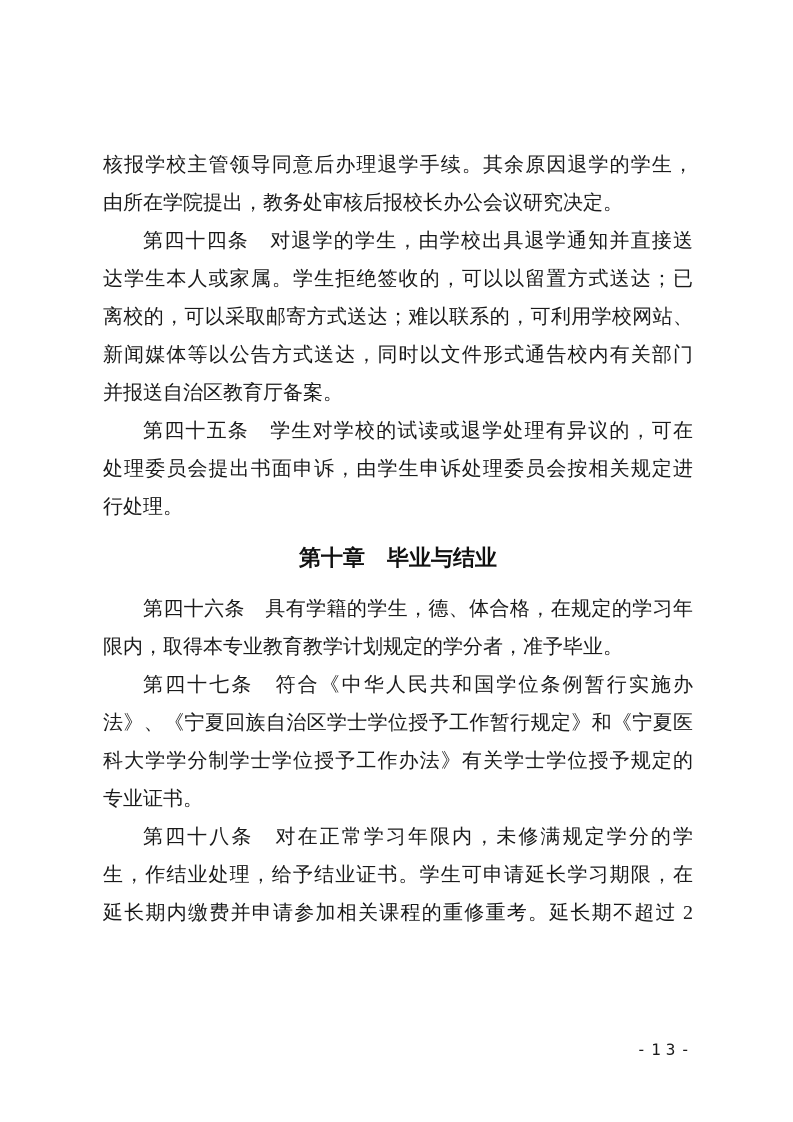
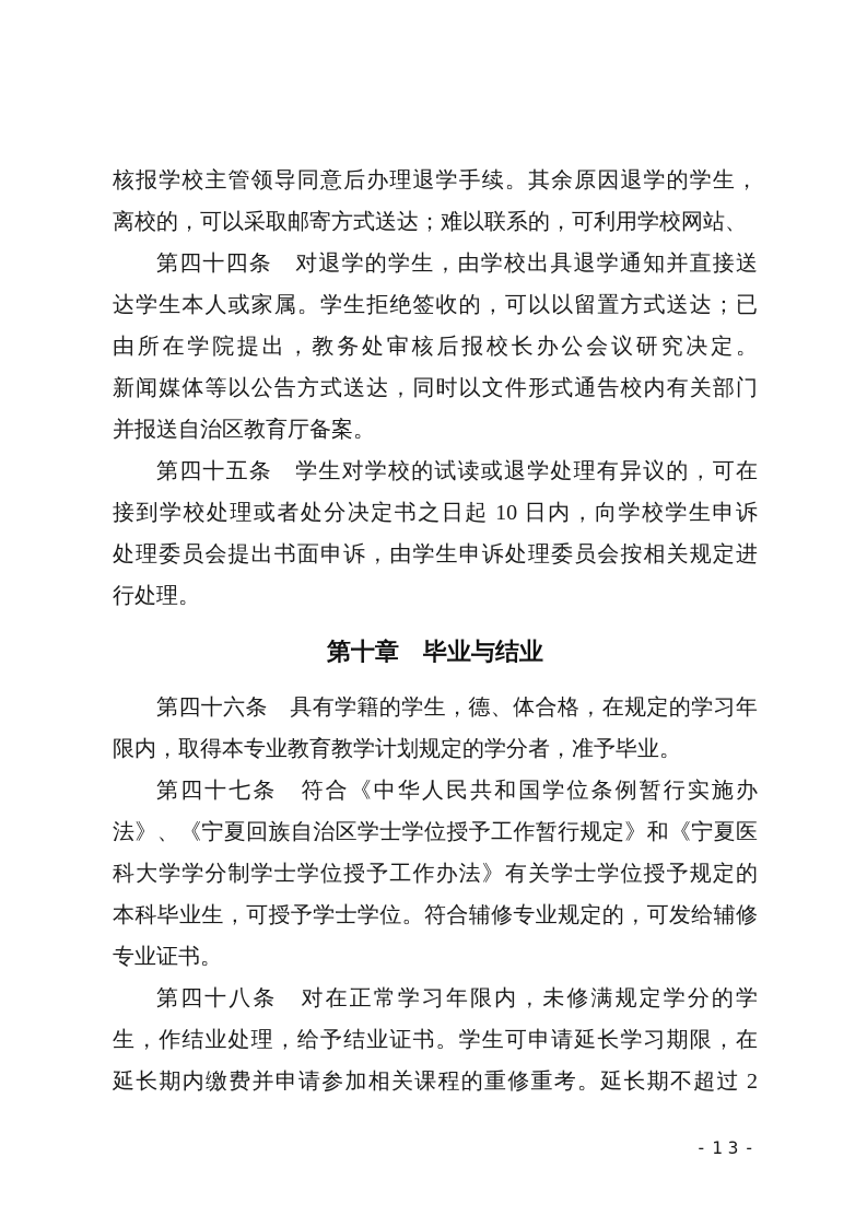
  核报学校主管领导同意后办理退学手续。其余原因退学的学生，
- 由所在学院提出，教务处审核后报校长办公会议研究决定。
+ 离校的，可以采取邮寄方式送达；难以联系的，可利用学校网站、
  第四十四条 对退学的学生，由学校出具退学通知并直接送
  达学生本人或家属。学生拒绝签收的，可以以留置方式送达；已
- 离校的，可以采取邮寄方式送达；难以联系的，可利用学校网站、
+ 由所在学院提出，教务处审核后报校长办公会议研究决定。
  新闻媒体等以公告方式送达，同时以文件形式通告校内有关部门
  并报送自治区教育厅备案。
  第四十五条 学生对学校的试读或退学处理有异议的，可在
+ 接到学校处理或者处分决定书之日起 10 日内，向学校学生申诉
  处理委员会提出书面申诉，由学生申诉处理委员会按相关规定进
  行处理。
  第十章 毕业与结业
  第四十六条 具有学籍的学生，德、体合格，在规定的学习年
  限内，取得本专业教育教学计划规定的学分者，准予毕业。
  第四十七条 符合《中华人民共和国学位条例暂行实施办
  法》、《宁夏回族自治区学士学位授予工作暂行规定》和《宁夏医
  科大学学分制学士学位授予工作办法》有关学士学位授予规定的
+ 本科毕业生，可授予学士学位。符合辅修专业规定的，可发给辅修
  专业证书。
  第四十八条 对在正常学习年限内，未修满规定学分的学
  生，作结业处理，给予结业证书。学生可申请延长学习期限，在
  延长期内缴费并申请参加相关课程的重修重考。延长期不超过 2
  -13-
